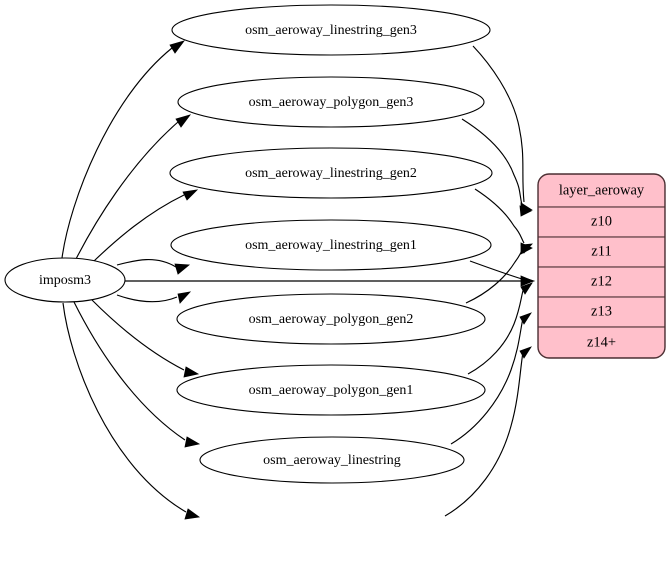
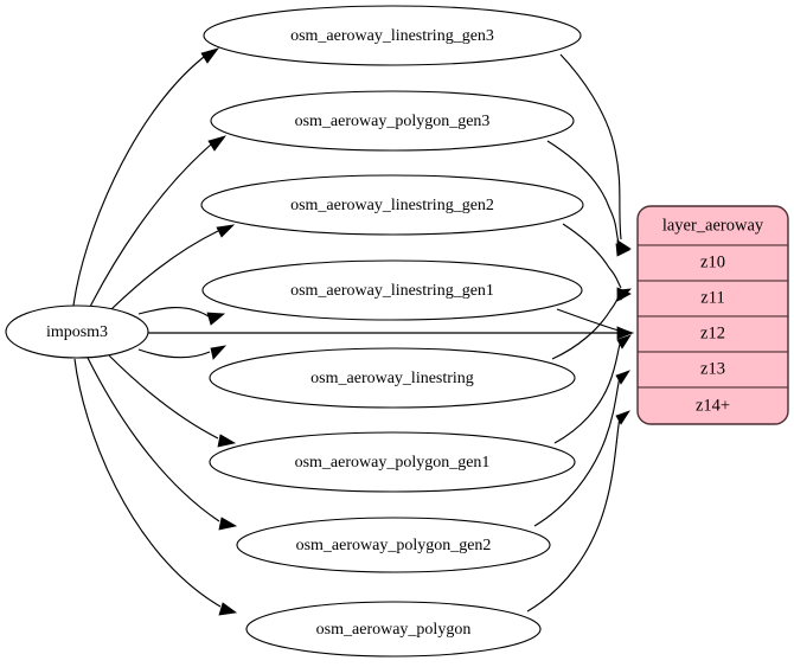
  imposm3
  osm_aeroway_linestring_gen3
  osm_aeroway_polygon_gen3
  osm_aeroway_linestring_gen2
  osm_aeroway_linestring_gen1
- osm_aeroway_polygon_gen2
+ osm_aeroway_linestring
  osm_aeroway_polygon_gen1
- osm_aeroway_linestring
+ osm_aeroway_polygon_gen2
+ osm_aeroway_polygon
  layer_aeroway
  z10
  z11
  z12
  z13
  z14+
